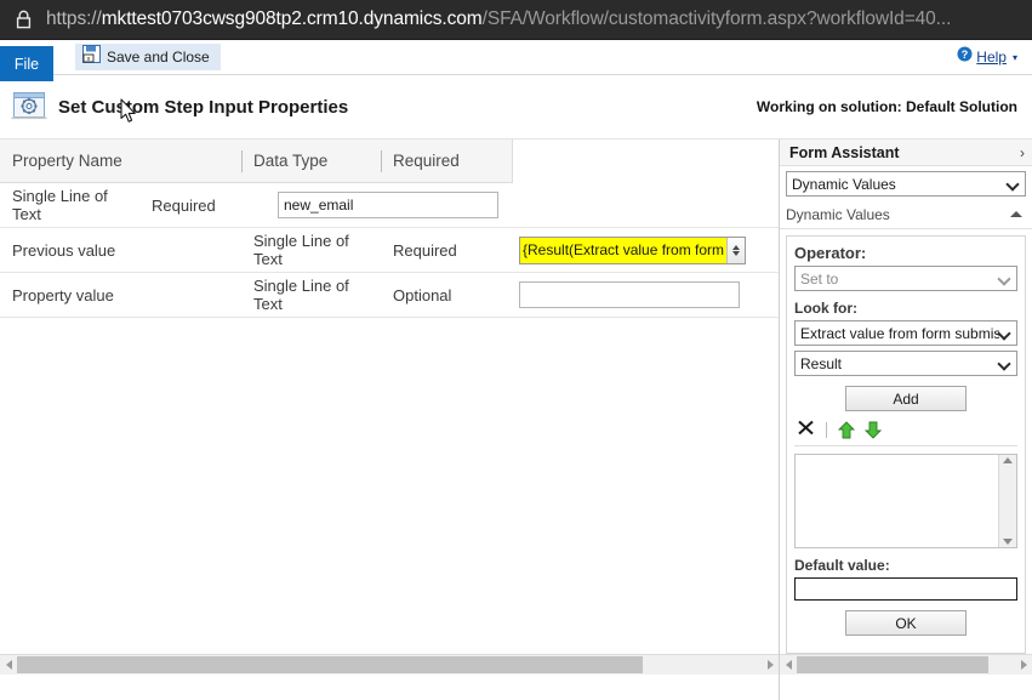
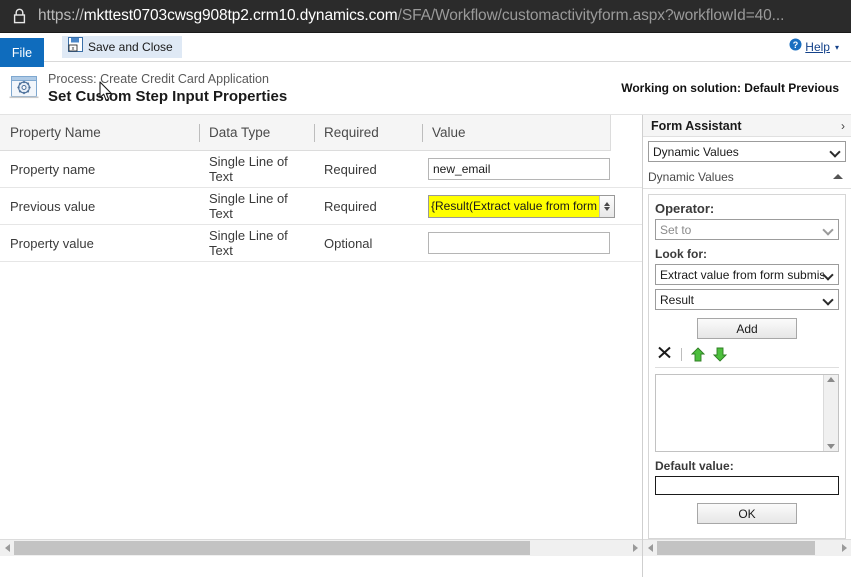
  https://mkttest0703cwsg908tp2.crm10.dynamics.com/SFA/Workflow/customactivityform.aspx?workflowId=40...
  File
  Save and Close
  ?
  Help
  ▾
+ Process: Create Credit Card Application
  Set Cuom Step Input Properties
- Working on solution: Default Solution
+ Working on solution: Default Previous
  Property Name
  Data Type
  Required
+ Value
+ Property name
  Single Line of Text
  Required
  new_email
  Previous value
  Single Line of Text
  Required
  {Result(Extract value from form
  Property value
  Single Line of Text
  Optional
  Form Assistant
  ›
  Dynamic Values
  Dynamic Values
  Operator:
  Set to
  Look for:
  Extract value from form submis
  Result
  Add
  Default value:
  OK
